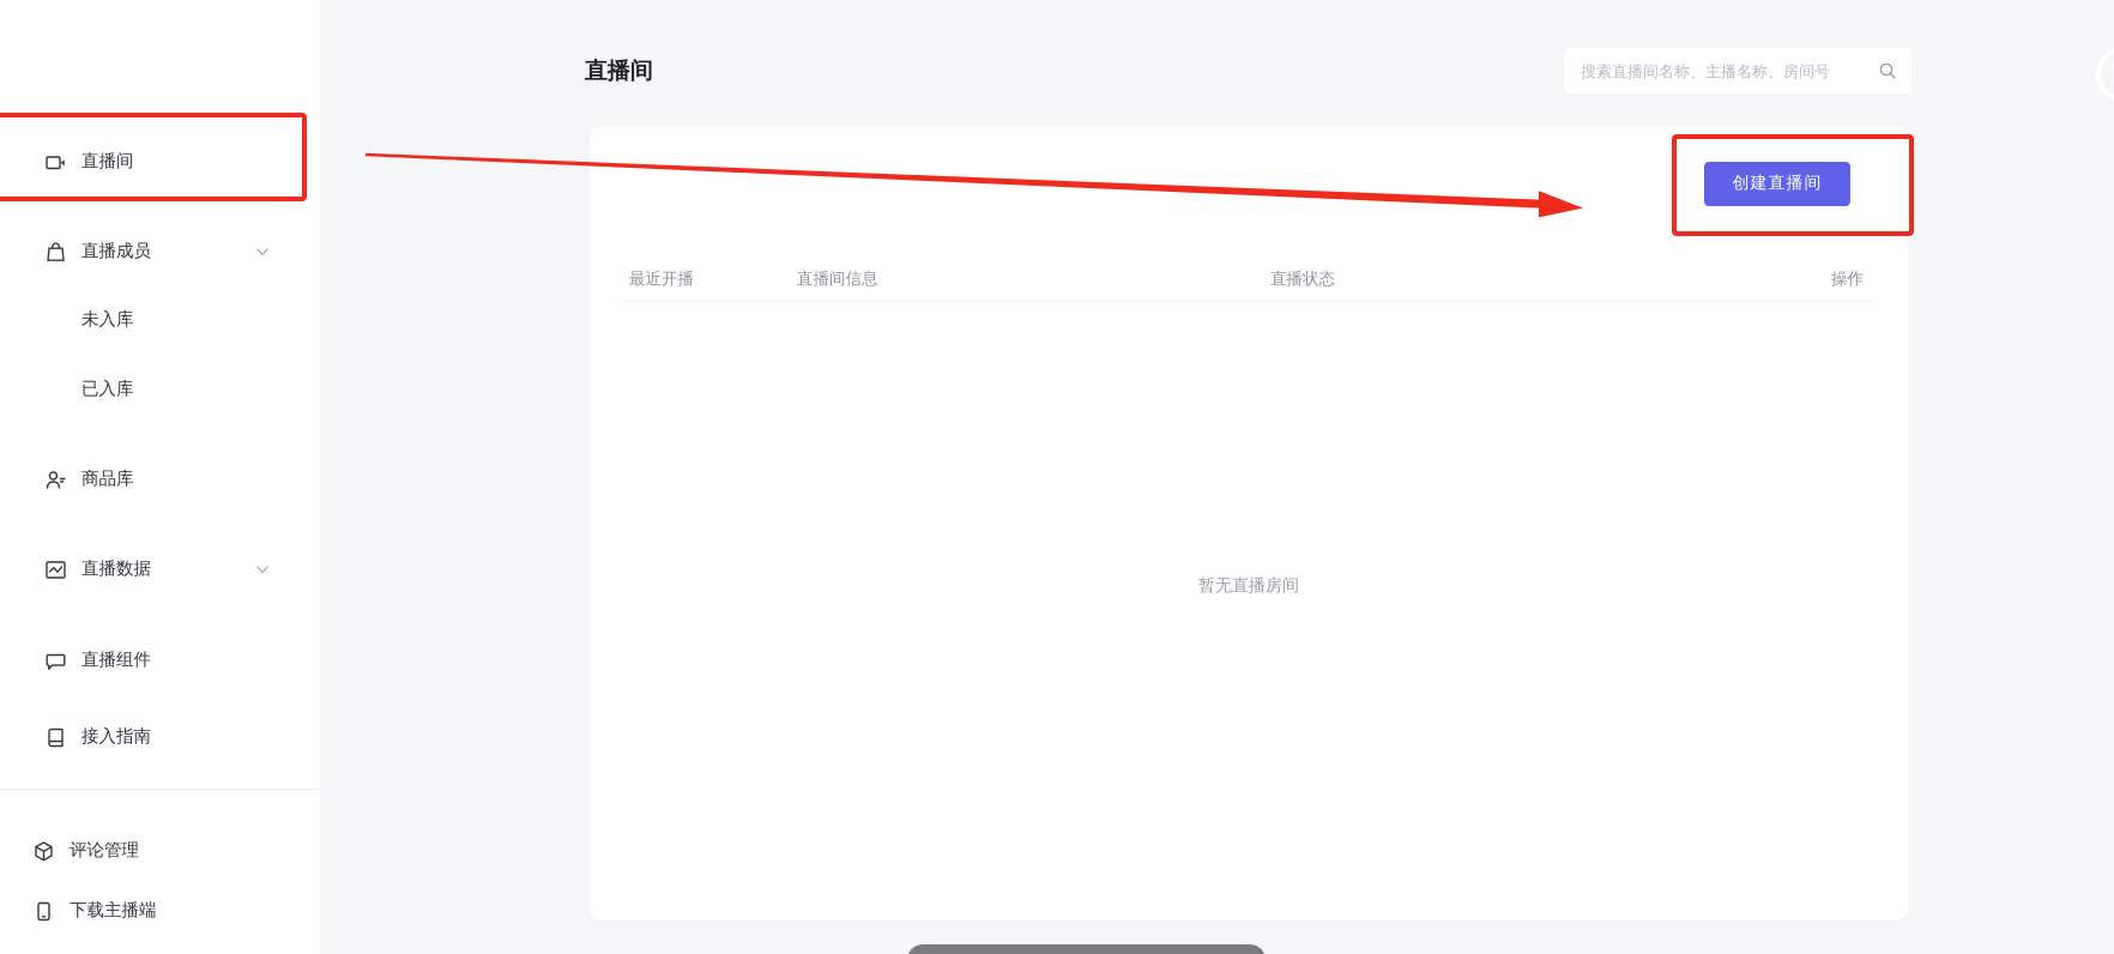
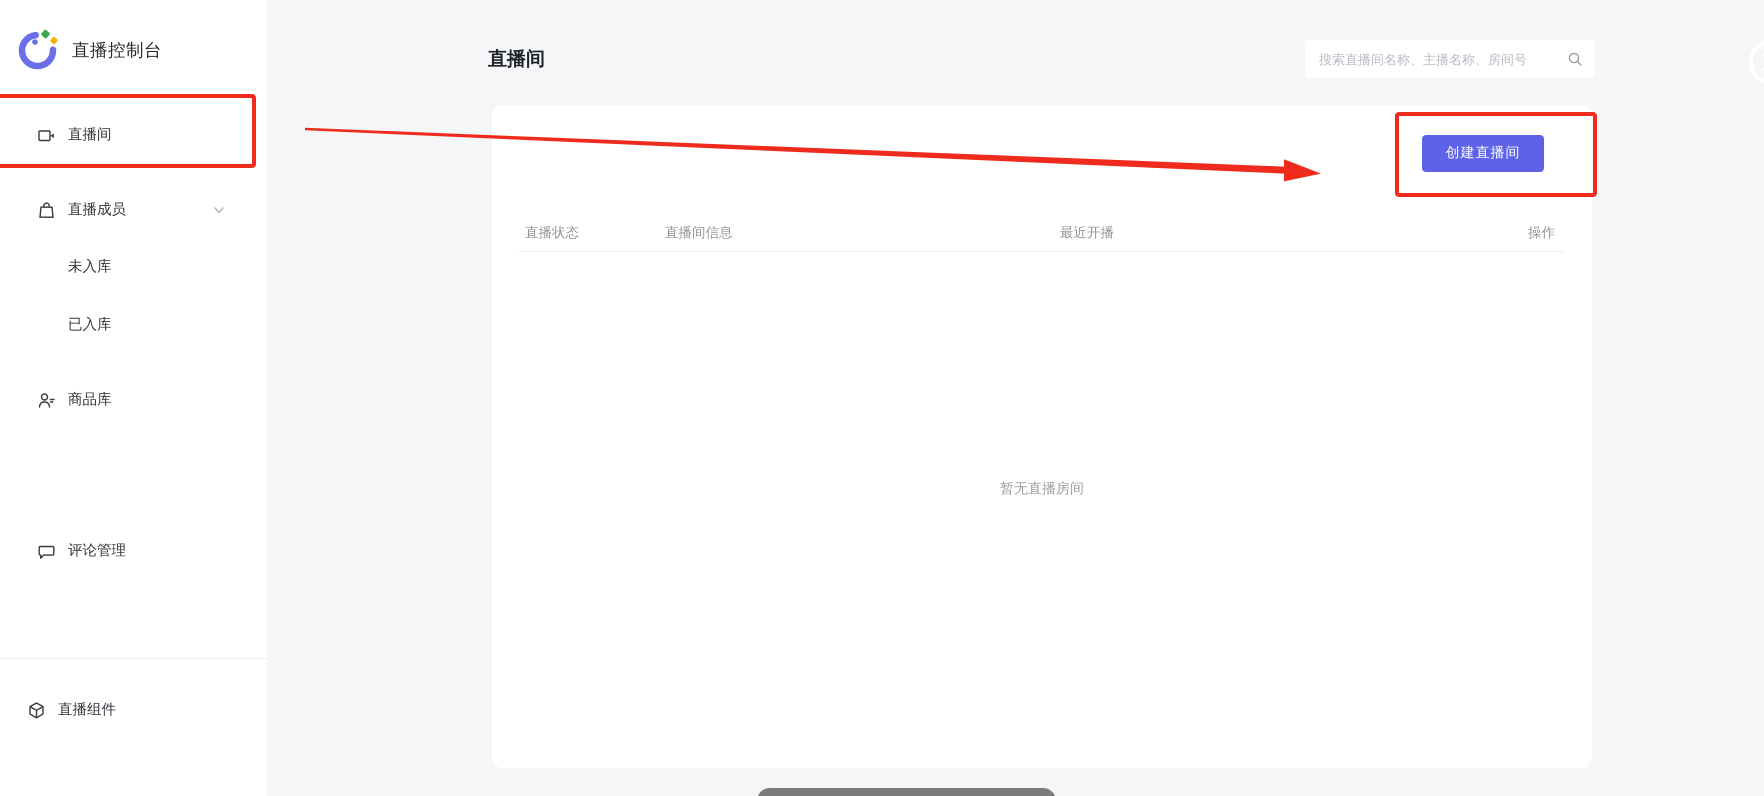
+ 直播控制台
  直播间
  直播成员
  未入库
  已入库
  商品库
- 直播数据
- 直播组件
+ 评论管理
- 接入指南
- 评论管理
+ 直播组件
- 下载主播端
  直播间
  搜索直播间名称、主播名称、房间号
  创建直播间
- 最近开播
+ 直播状态
  直播间信息
- 直播状态
+ 最近开播
  操作
  暂无直播房间
